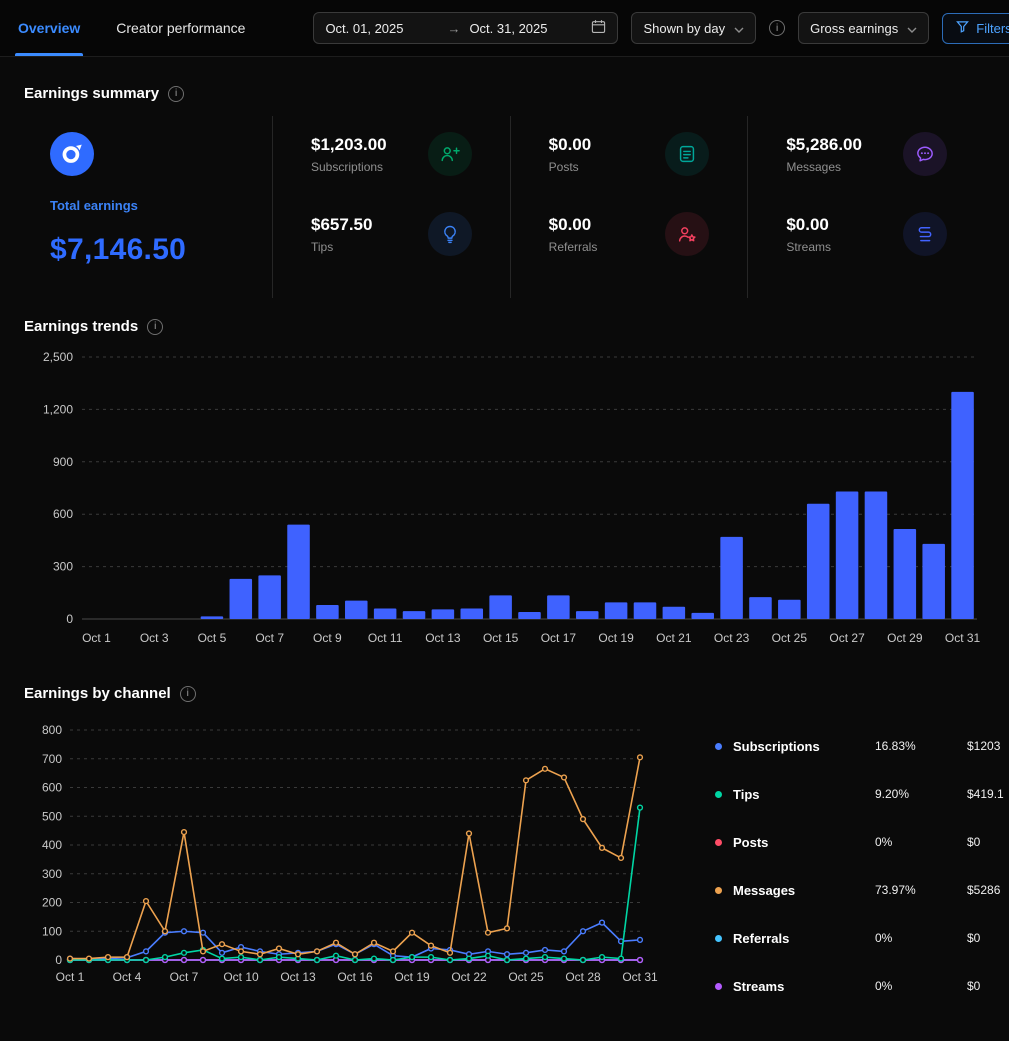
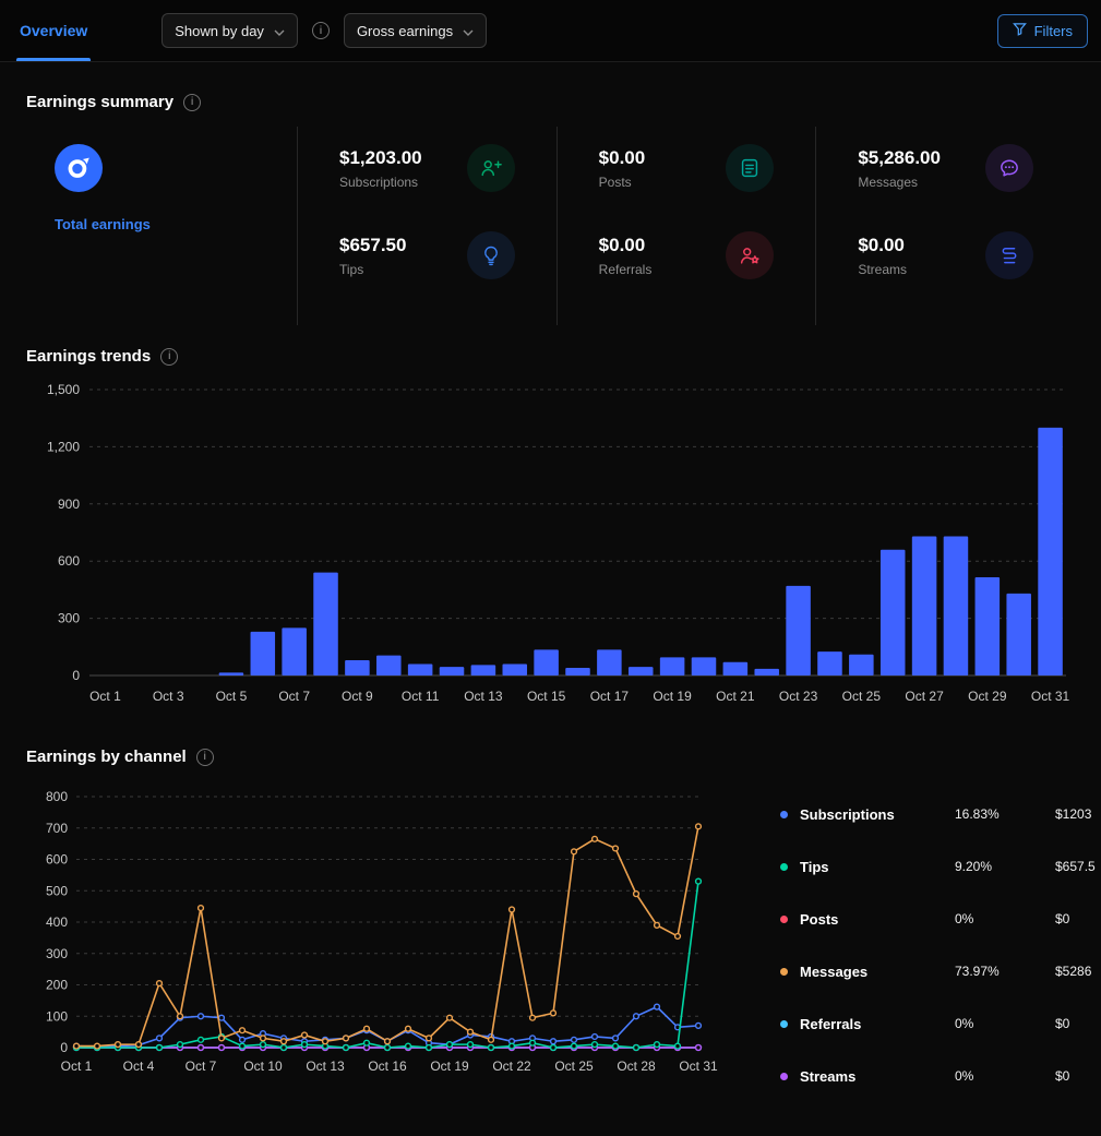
  Overview
- Creator performance
- Oct. 01, 2025
- →
- Oct. 31, 2025
  Shown by day
  i
  Gross earnings
  Filters
  Earnings summary
  i
  Total earnings
- $7,146.50
  $1,203.00
  Subscriptions
  $657.50
  Tips
  $0.00
  Posts
  $0.00
  Referrals
  $5,286.00
  Messages
  $0.00
  Streams
  Earnings trends
  i
  0
  300
  600
  900
  1,200
- 2,500
+ 1,500
  Oct 1
  Oct 3
  Oct 5
  Oct 7
  Oct 9
  Oct 11
  Oct 13
  Oct 15
  Oct 17
  Oct 19
  Oct 21
  Oct 23
  Oct 25
  Oct 27
  Oct 29
  Oct 31
  Earnings by channel
  i
  0
  100
  200
  300
  400
  500
  600
  700
  800
  Oct 1
  Oct 4
  Oct 7
  Oct 10
  Oct 13
  Oct 16
  Oct 19
  Oct 22
  Oct 25
  Oct 28
  Oct 31
  Subscriptions
  16.83%
  $1203
  Tips
  9.20%
- $419.1
+ $657.5
  Posts
  0%
  $0
  Messages
  73.97%
  $5286
  Referrals
  0%
  $0
  Streams
  0%
  $0
